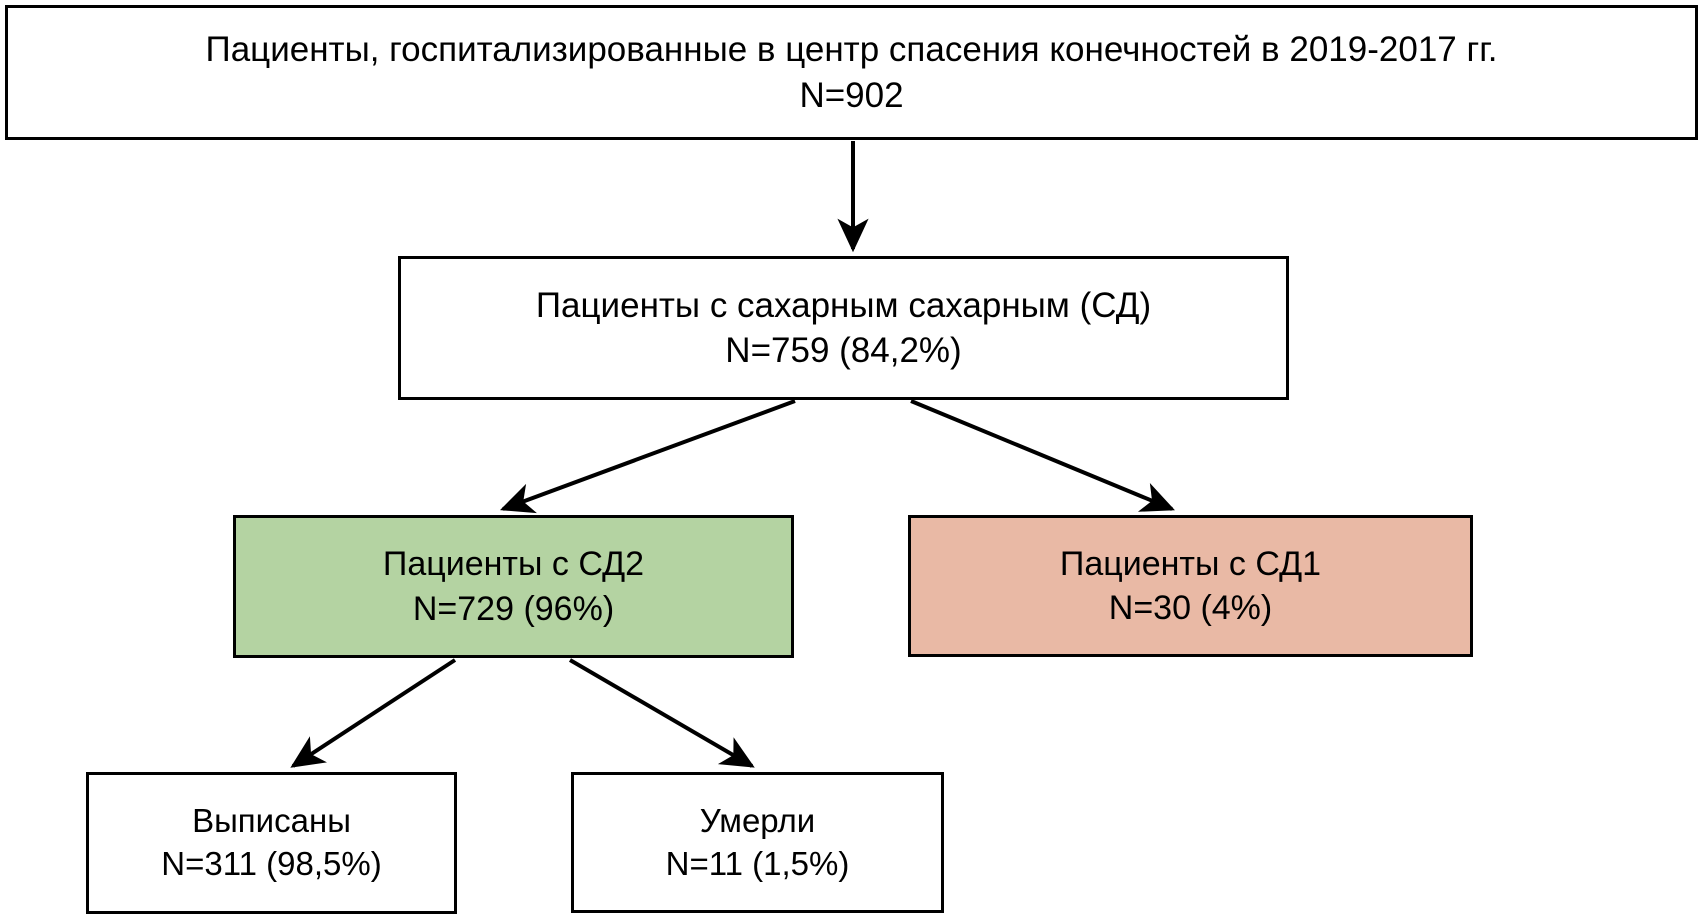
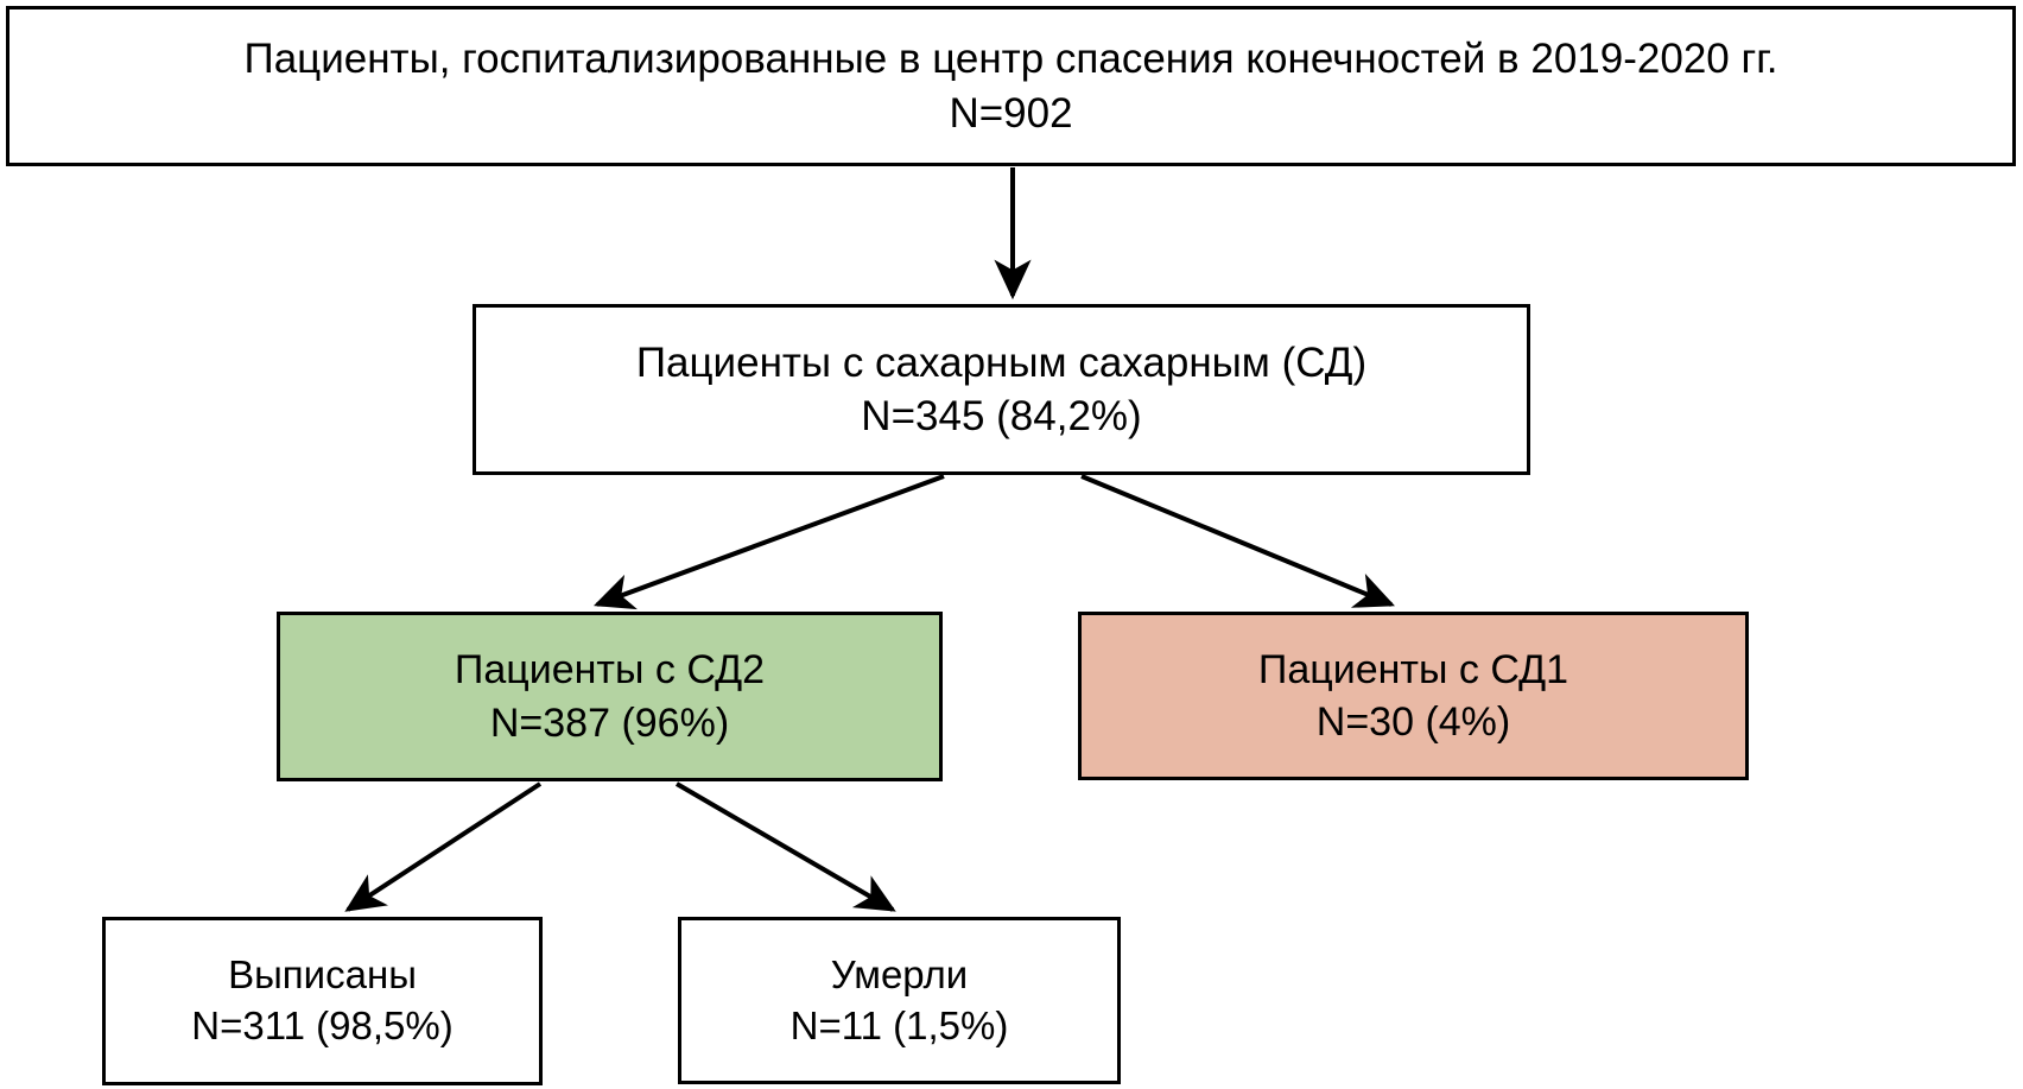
- Пациенты, госпитализированные в центр спасения конечностей в 2019-2017 гг.
+ Пациенты, госпитализированные в центр спасения конечностей в 2019-2020 гг.
  N=902
  Пациенты с сахарным сахарным (СД)
- N=759 (84,2%)
+ N=345 (84,2%)
  Пациенты с СД2
- N=729 (96%)
+ N=387 (96%)
  Пациенты с СД1
  N=30 (4%)
  Выписаны
  N=311 (98,5%)
  Умерли
  N=11 (1,5%)
